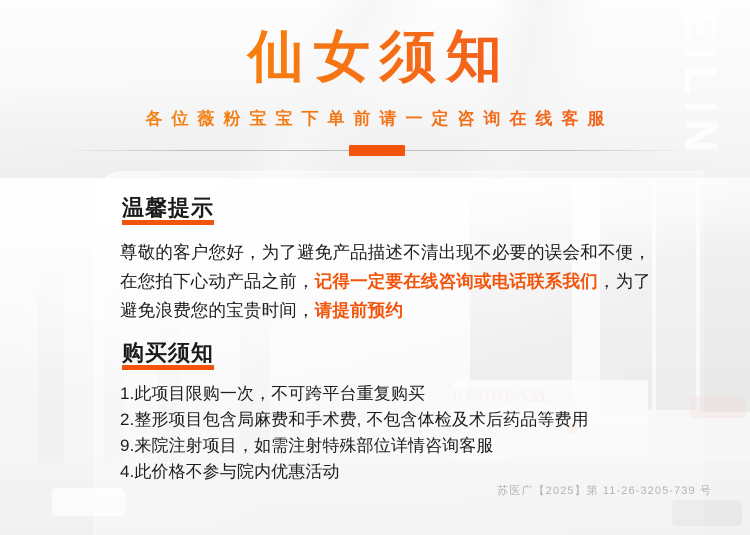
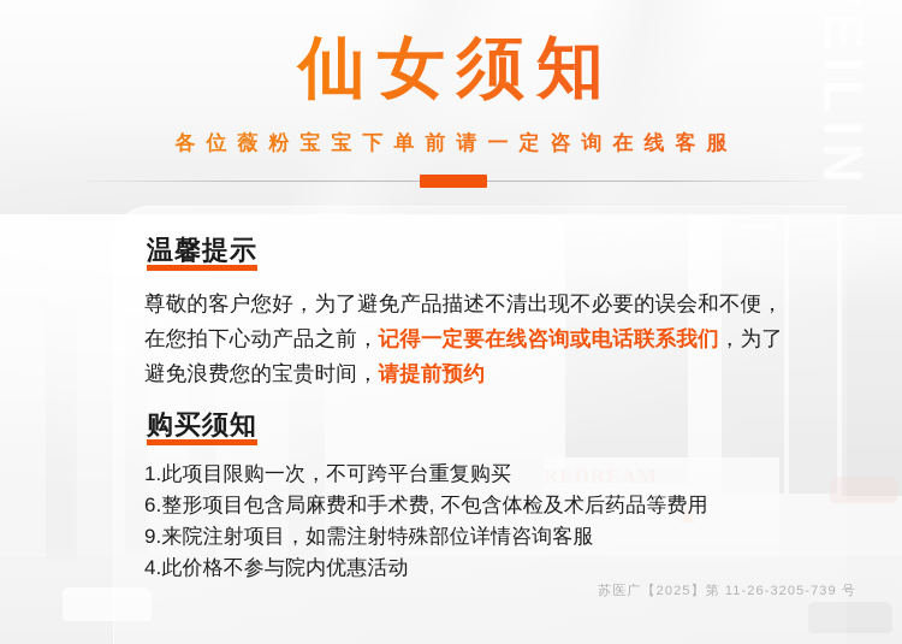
  仙女须知
  各位薇粉宝宝下单前请一定咨询在线客服
  温馨提示
  尊敬的客户您好，为了避免产品描述不清出现不必要的误会和不便，在您拍下心动产品之前，记得一定要在线咨询或电话联系我们，为了避免浪费您的宝贵时间，请提前预约
  购买须知
  1.此项目限购一次，不可跨平台重复购买
- 2.整形项目包含局麻费和手术费, 不包含体检及术后药品等费用
+ 6.整形项目包含局麻费和手术费, 不包含体检及术后药品等费用
  9.来院注射项目，如需注射特殊部位详情咨询客服
  4.此价格不参与院内优惠活动
  苏医广【2025】第 11-26-3205-739 号
